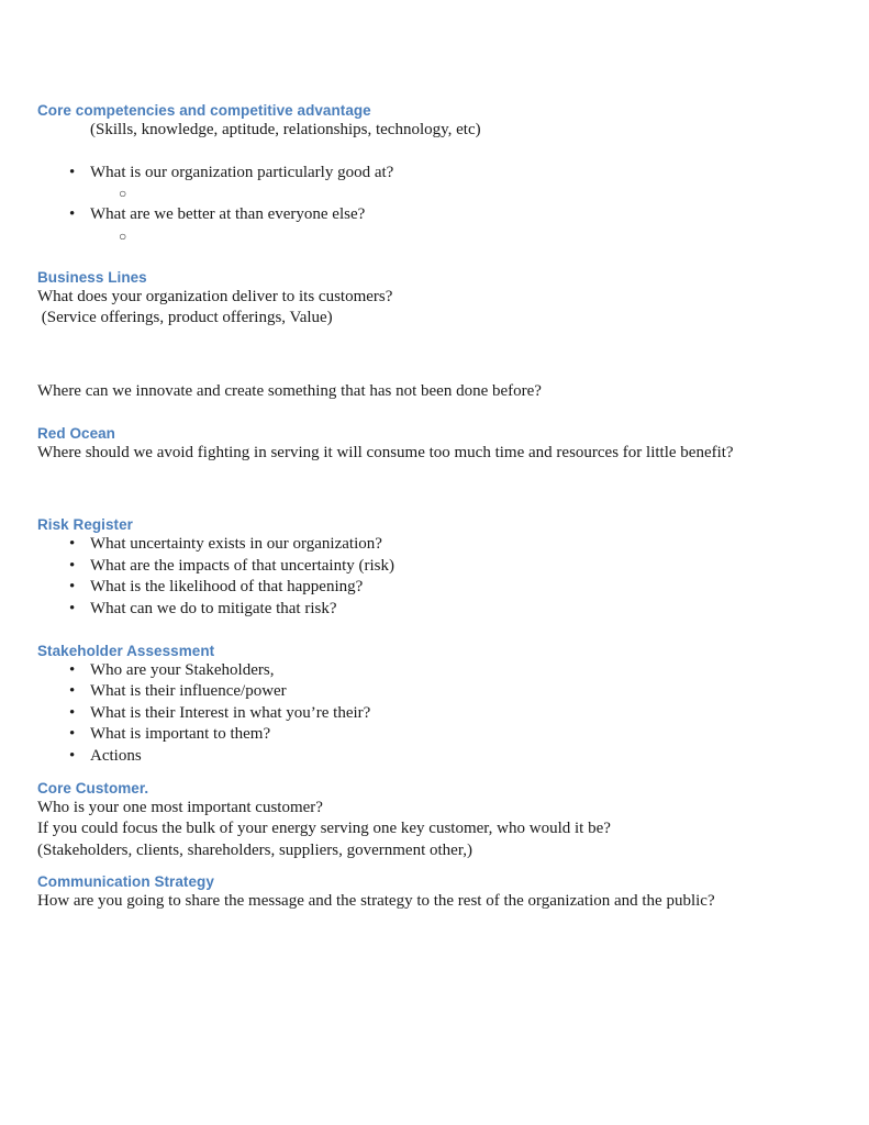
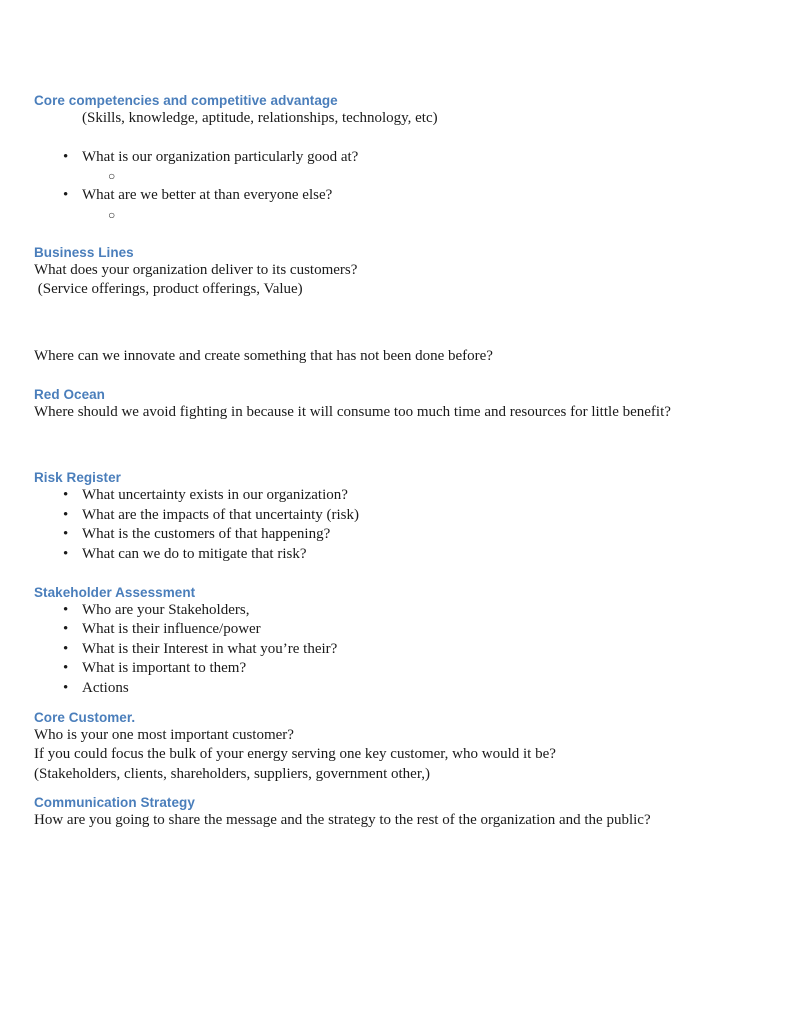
  Core competencies and competitive advantage
  (Skills, knowledge, aptitude, relationships, technology, etc)
  •
  What is our organization particularly good at?
  ○
  •
  What are we better at than everyone else?
  ○
  Business Lines
  What does your organization deliver to its customers?
  (Service offerings, product offerings, Value)
  Where can we innovate and create something that has not been done before?
  Red Ocean
- Where should we avoid fighting in serving it will consume too much time and resources for little benefit?
+ Where should we avoid fighting in because it will consume too much time and resources for little benefit?
  Risk Register
  •
  What uncertainty exists in our organization?
  •
  What are the impacts of that uncertainty (risk)
  •
- What is the likelihood of that happening?
+ What is the customers of that happening?
  •
  What can we do to mitigate that risk?
  Stakeholder Assessment
  •
  Who are your Stakeholders,
  •
  What is their influence/power
  •
  What is their Interest in what you’re their?
  •
  What is important to them?
  •
  Actions
  Core Customer.
  Who is your one most important customer?
  If you could focus the bulk of your energy serving one key customer, who would it be?
  (Stakeholders, clients, shareholders, suppliers, government other,)
  Communication Strategy
  How are you going to share the message and the strategy to the rest of the organization and the public?
